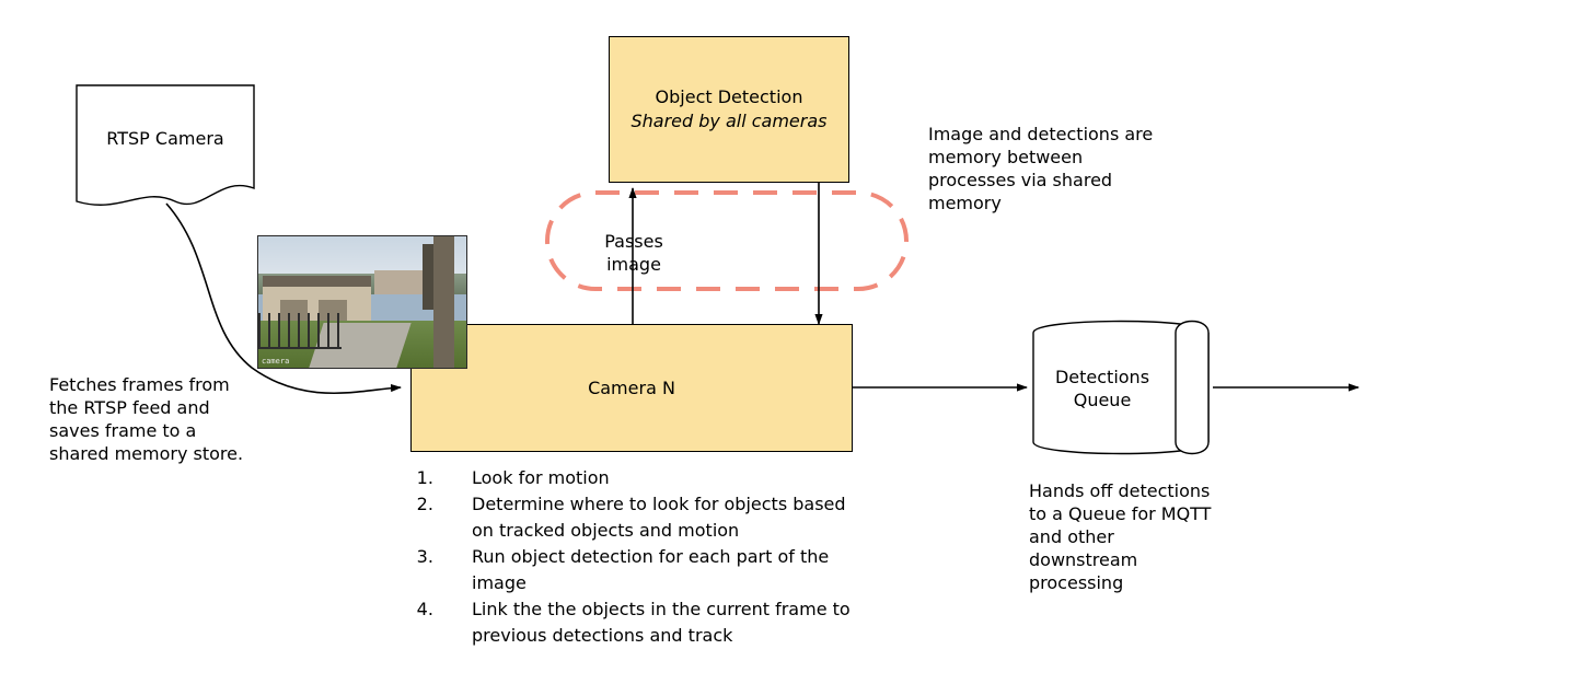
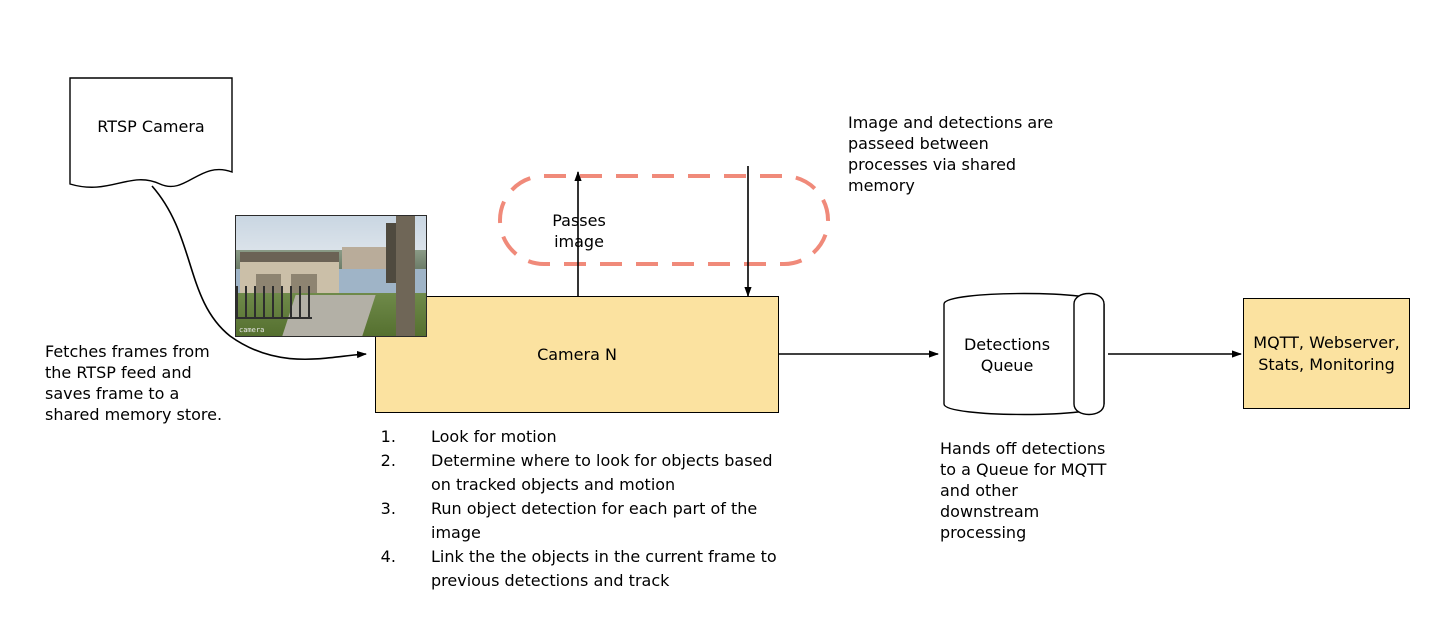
  RTSP Camera
- Object Detection
- Shared by all cameras
  Camera N
  camera
  Passes
  image
- Image and detections are memory between processes via shared memory
+ Image and detections are passeed between processes via shared memory
  Fetches frames from the RTSP feed and saves frame to a shared memory store.
  Look for motion
  Determine where to look for objects based on tracked objects and motion
  Run object detection for each part of the image
  Link the the objects in the current frame to previous detections and track
  Detections
  Queue
  Hands off detections to a Queue for MQTT and other downstream processing
+ MQTT, Webserver,
+ Stats, Monitoring
